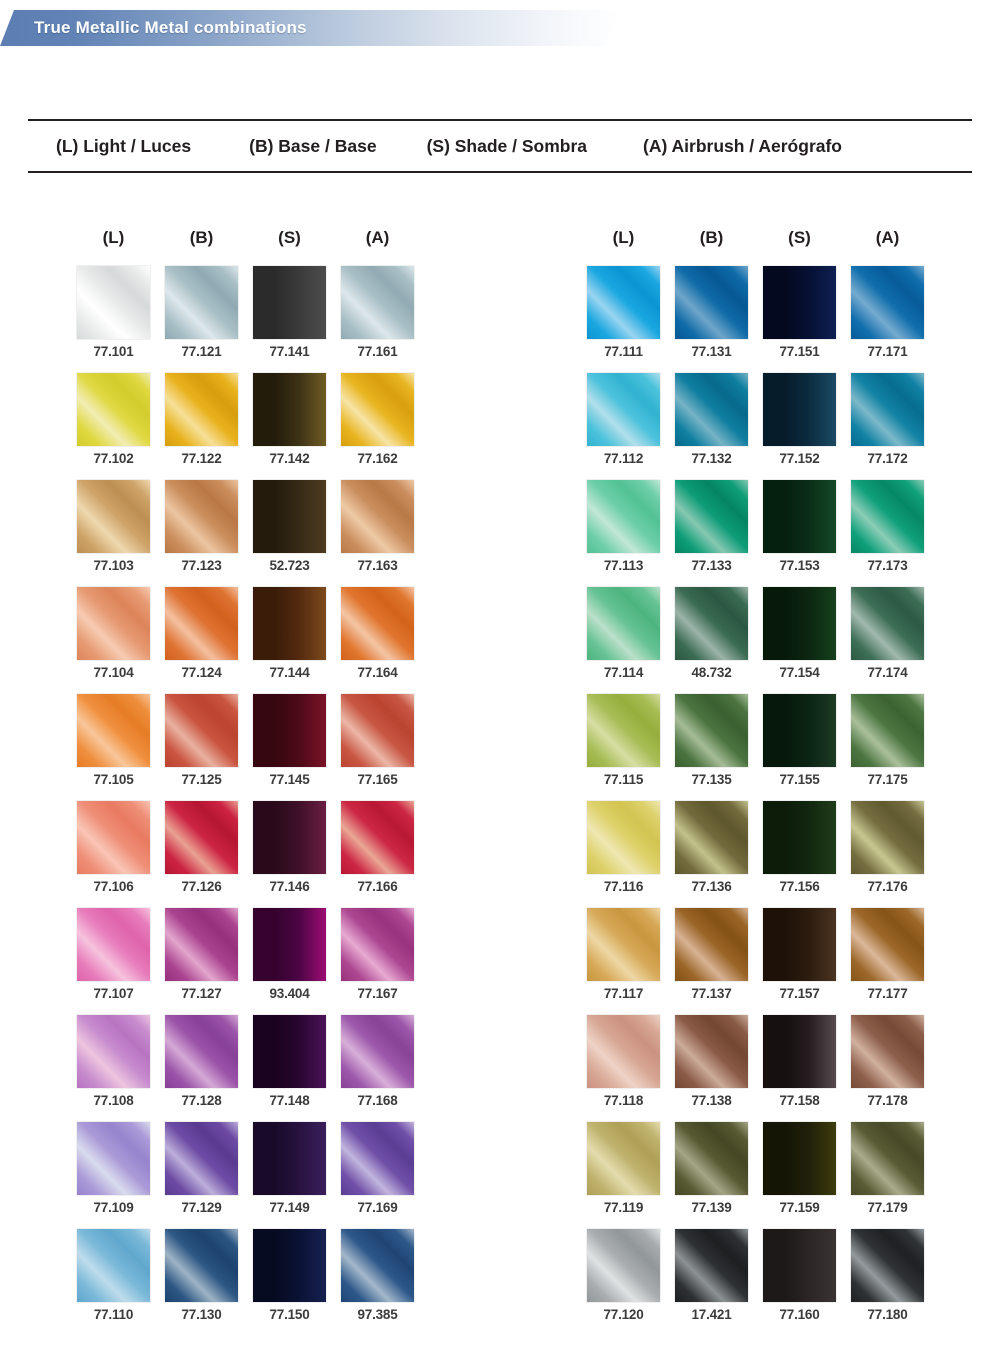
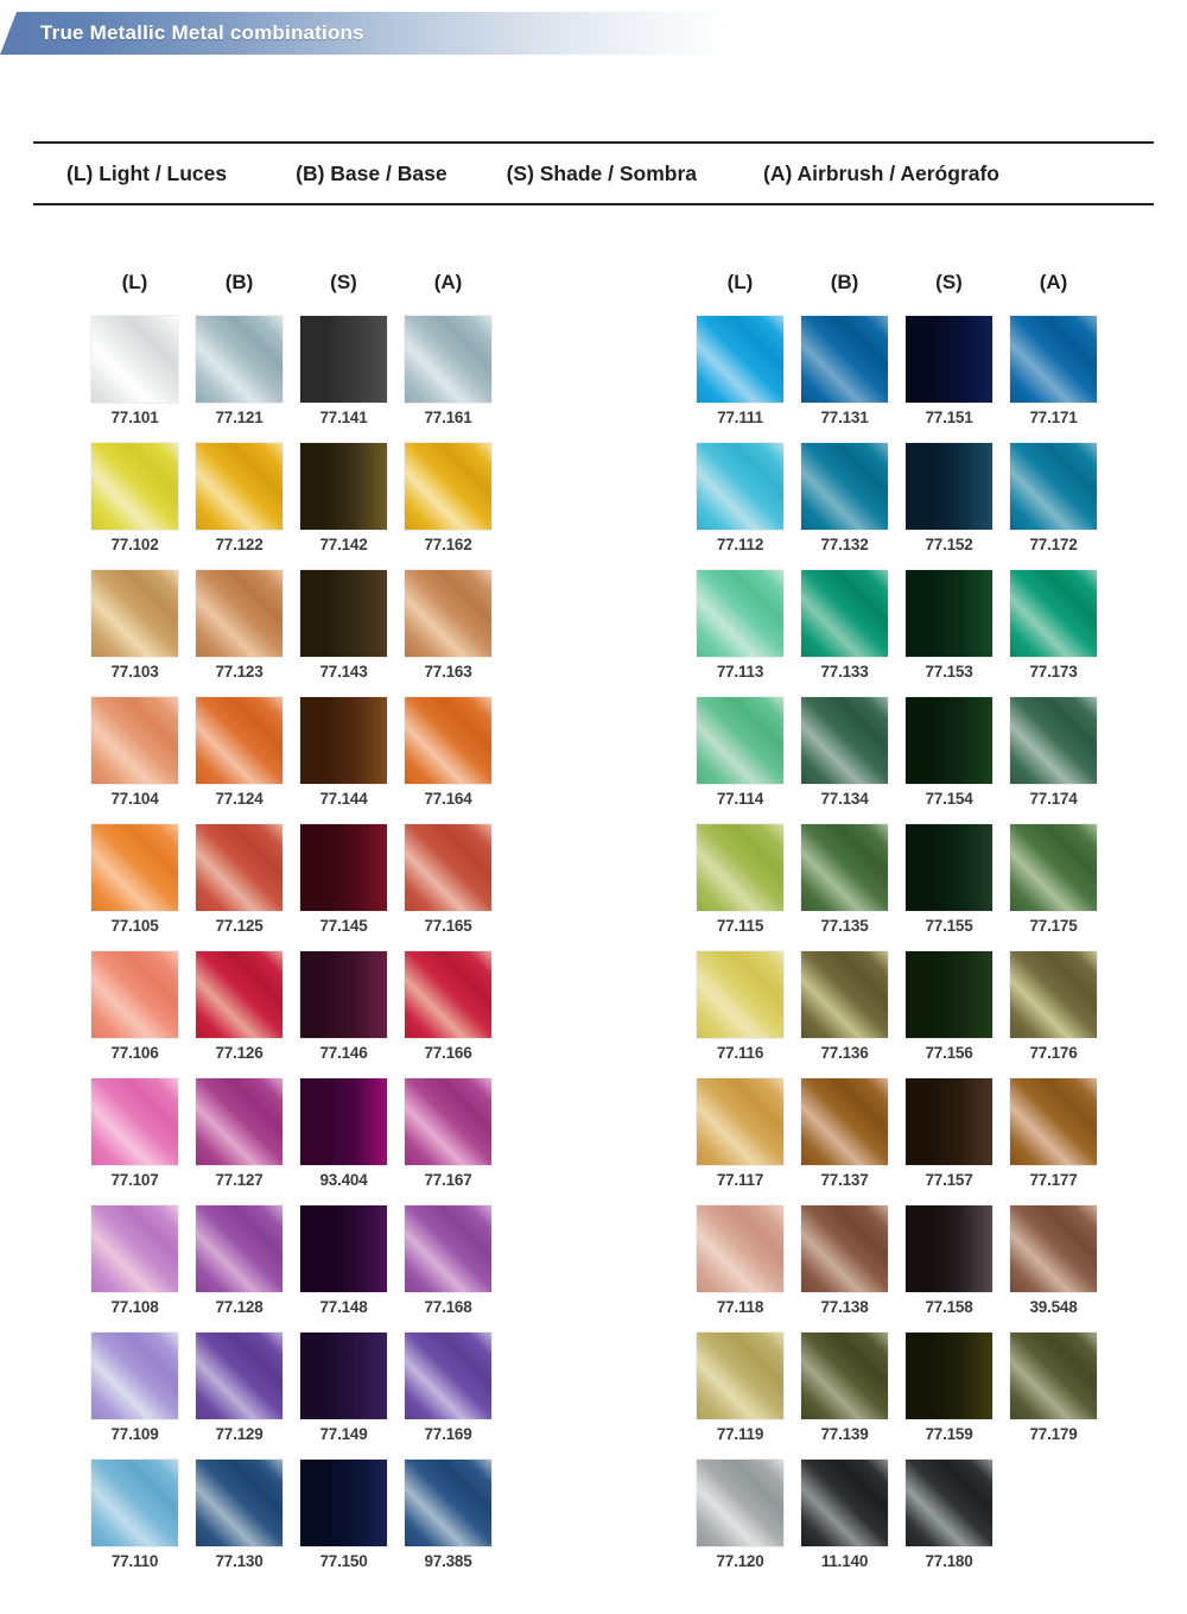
  True Metallic Metal combinations
  (L) Light / Luces
  (B) Base / Base
  (S) Shade / Sombra
  (A) Airbrush / Aerógrafo
  (L)
  (B)
  (S)
  (A)
  77.101
  77.121
  77.141
  77.161
  77.102
  77.122
  77.142
  77.162
  77.103
  77.123
- 52.723
+ 77.143
  77.163
  77.104
  77.124
  77.144
  77.164
  77.105
  77.125
  77.145
  77.165
  77.106
  77.126
  77.146
  77.166
  77.107
  77.127
  93.404
  77.167
  77.108
  77.128
  77.148
  77.168
  77.109
  77.129
  77.149
  77.169
  77.110
  77.130
  77.150
  97.385
  (L)
  (B)
  (S)
  (A)
  77.111
  77.131
  77.151
  77.171
  77.112
  77.132
  77.152
  77.172
  77.113
  77.133
  77.153
  77.173
  77.114
- 48.732
+ 77.134
  77.154
  77.174
  77.115
  77.135
  77.155
  77.175
  77.116
  77.136
  77.156
  77.176
  77.117
  77.137
  77.157
  77.177
  77.118
  77.138
  77.158
- 77.178
+ 39.548
  77.119
  77.139
  77.159
  77.179
  77.120
- 17.421
+ 11.140
- 77.160
  77.180
